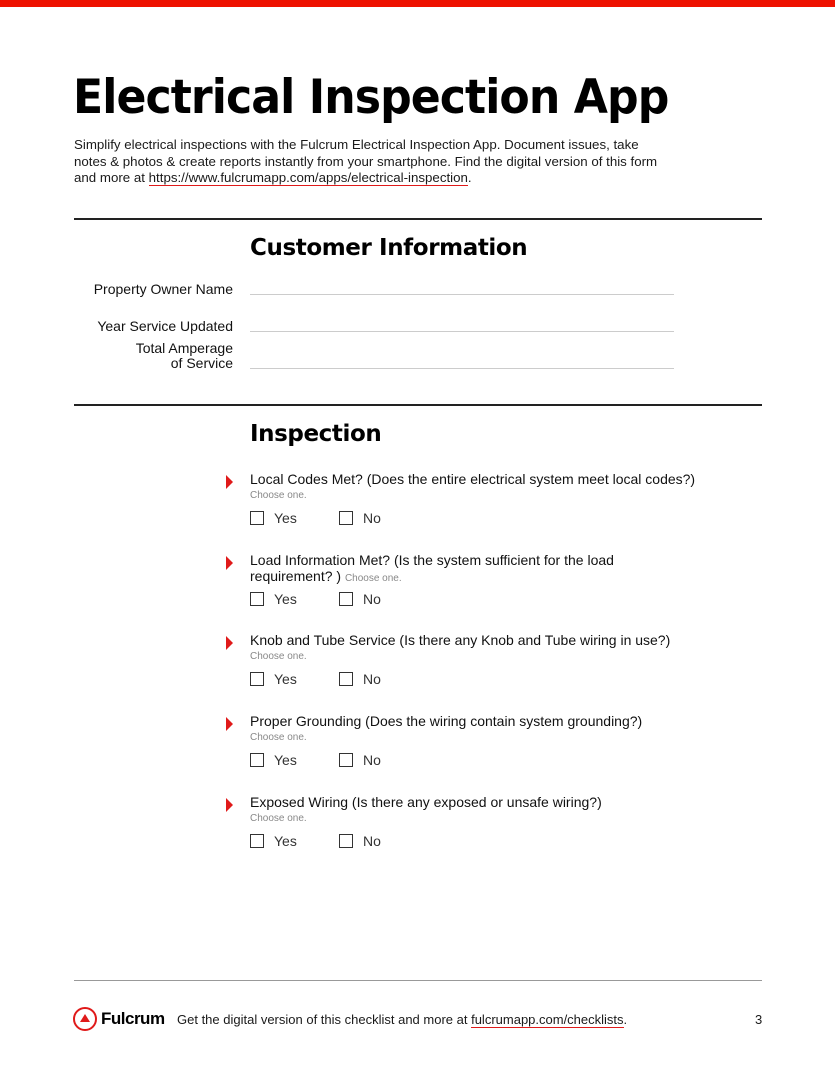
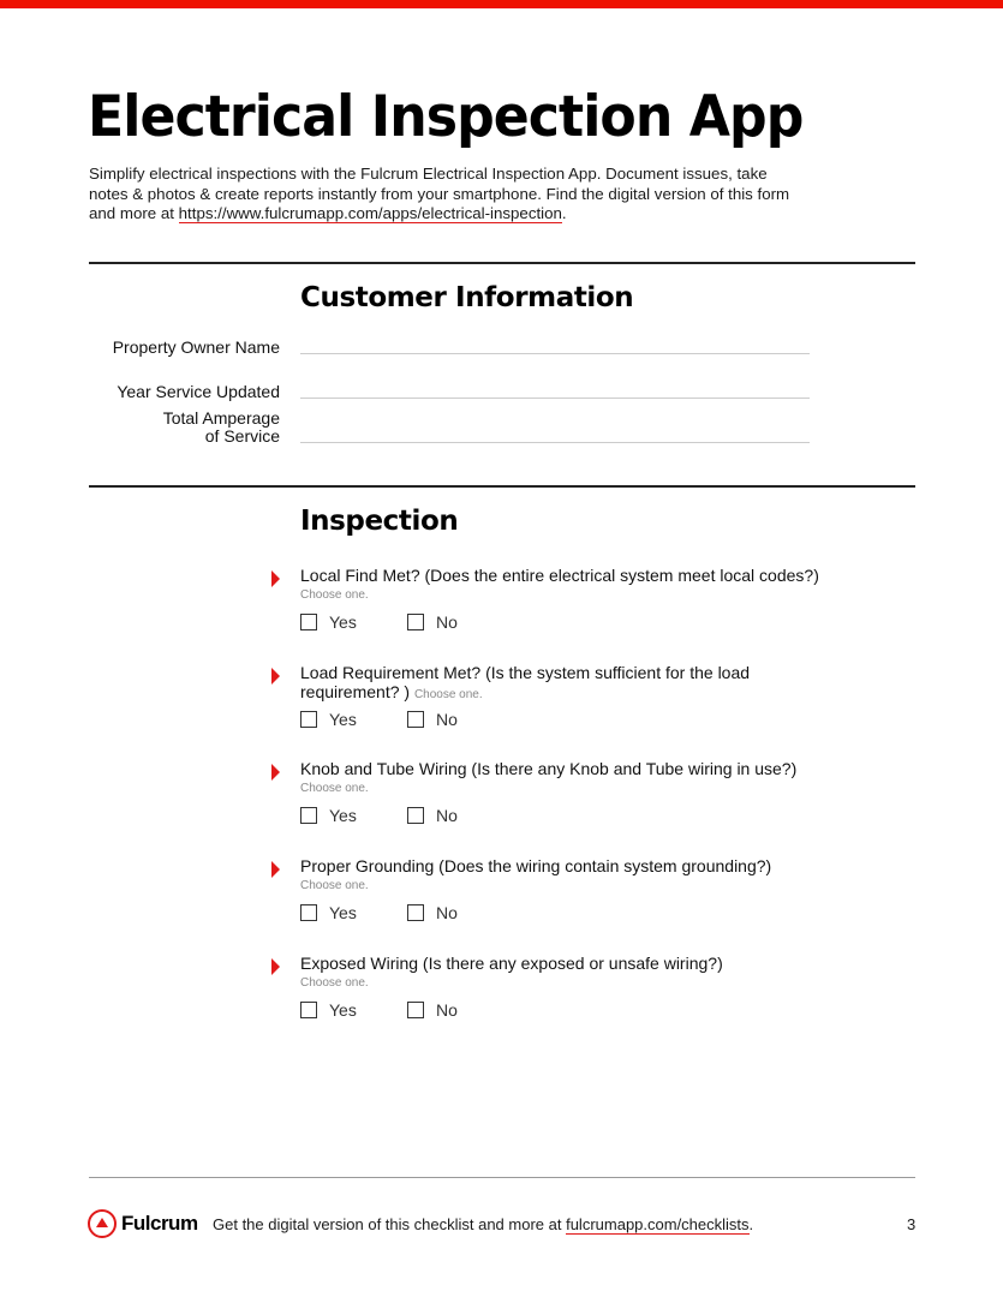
  Electrical Inspection App
  Simplify electrical inspections with the Fulcrum Electrical Inspection App. Document issues, take notes & photos & create reports instantly from your smartphone. Find the digital version of this form and more at https://www.fulcrumapp.com/apps/electrical-inspection.
  Customer Information
  Property Owner Name
  Year Service Updated
  Total Amperage
  of Service
  Inspection
- Local Codes Met? (Does the entire electrical system meet local codes?)
+ Local Find Met? (Does the entire electrical system meet local codes?)
  Choose one.
  Yes
  No
- Load Information Met? (Is the system sufficient for the load requirement? ) Choose one.
+ Load Requirement Met? (Is the system sufficient for the load requirement? ) Choose one.
  Yes
  No
- Knob and Tube Service (Is there any Knob and Tube wiring in use?)
+ Knob and Tube Wiring (Is there any Knob and Tube wiring in use?)
  Choose one.
  Yes
  No
  Proper Grounding (Does the wiring contain system grounding?)
  Choose one.
  Yes
  No
  Exposed Wiring (Is there any exposed or unsafe wiring?)
  Choose one.
  Yes
  No
  Fulcrum
  Get the digital version of this checklist and more at fulcrumapp.com/checklists.
  3
